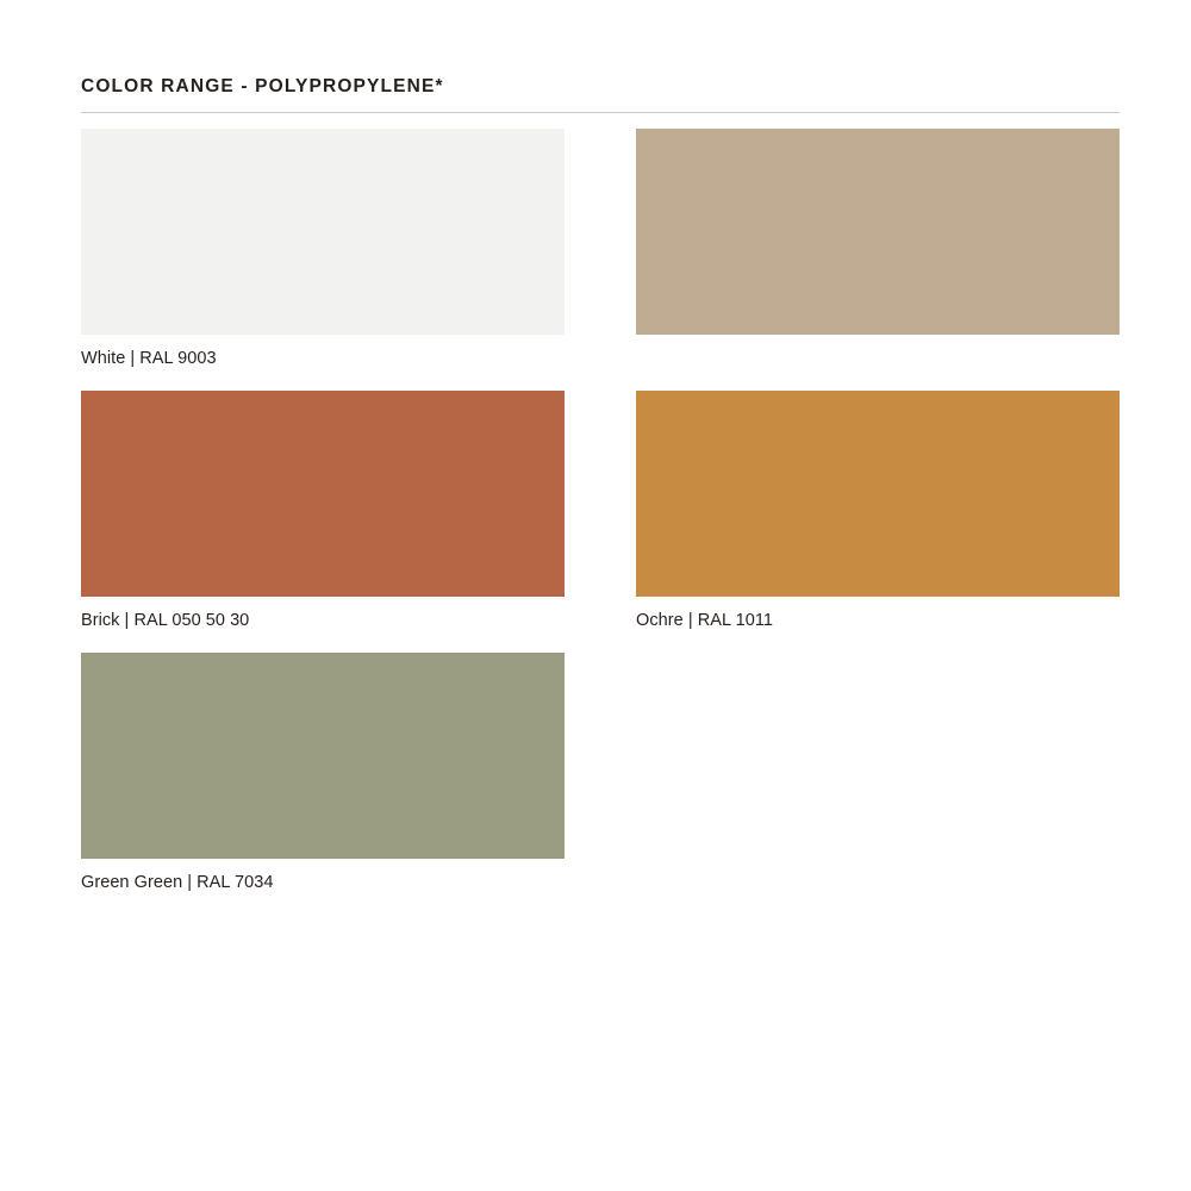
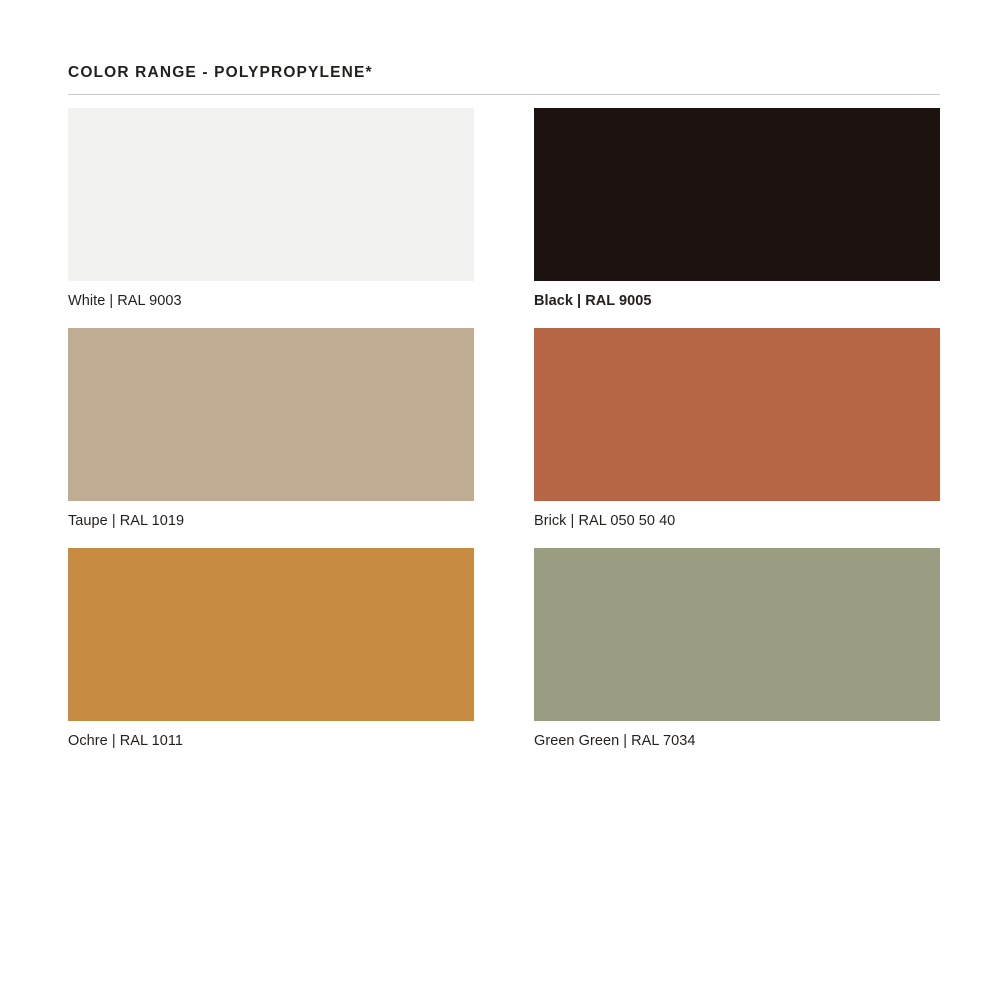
  COLOR RANGE - POLYPROPYLENE*
  White | RAL 9003
+ Black | RAL 9005
+ Taupe | RAL 1019
- Brick | RAL 050 50 30
+ Brick | RAL 050 50 40
  Ochre | RAL 1011
  Green Green | RAL 7034
